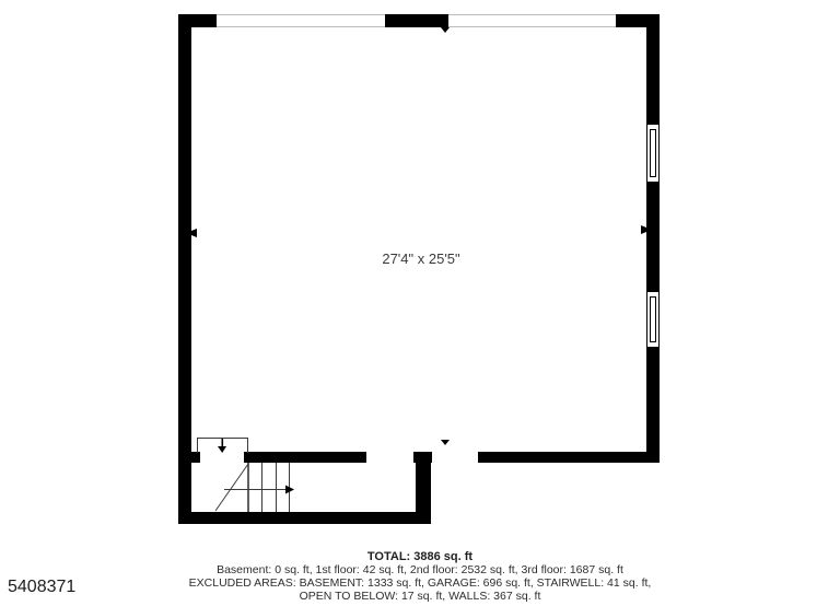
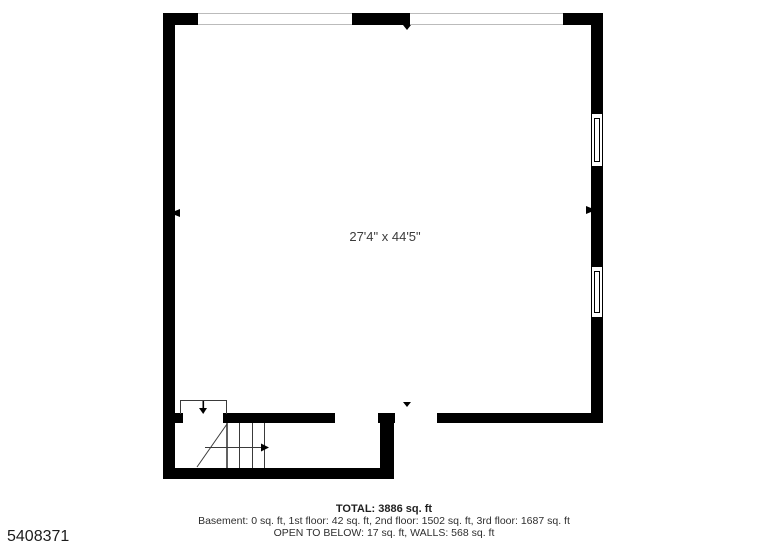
- 27'4" x 25'5"
+ 27'4" x 44'5"
  TOTAL: 3886 sq. ft
- Basement: 0 sq. ft, 1st floor: 42 sq. ft, 2nd floor: 2532 sq. ft, 3rd floor: 1687 sq. ft
+ Basement: 0 sq. ft, 1st floor: 42 sq. ft, 2nd floor: 1502 sq. ft, 3rd floor: 1687 sq. ft
- EXCLUDED AREAS: BASEMENT: 1333 sq. ft, GARAGE: 696 sq. ft, STAIRWELL: 41 sq. ft,
- OPEN TO BELOW: 17 sq. ft, WALLS: 367 sq. ft
+ OPEN TO BELOW: 17 sq. ft, WALLS: 568 sq. ft
  5408371
